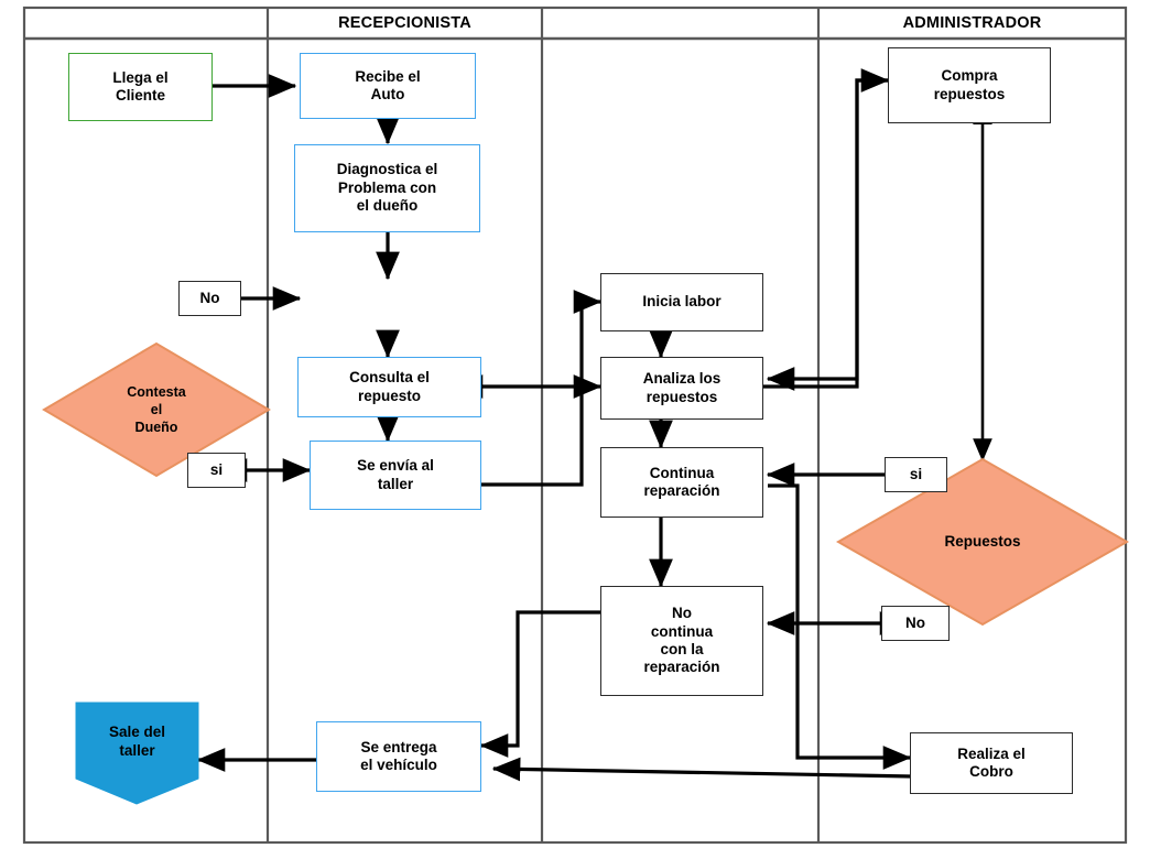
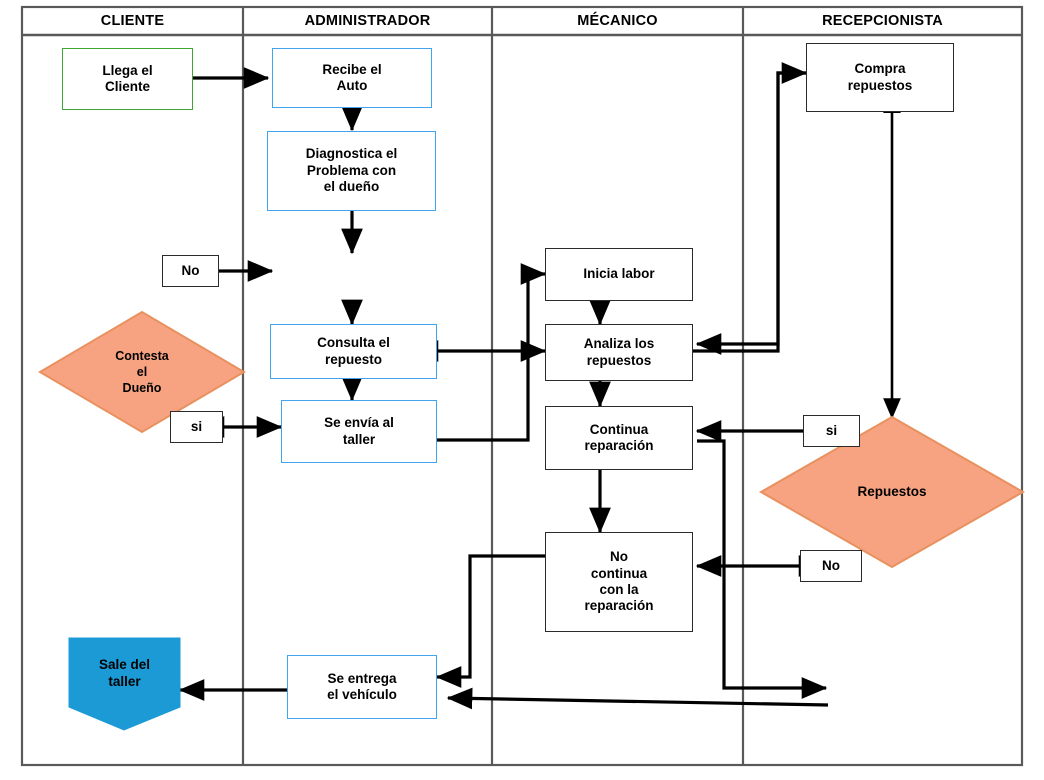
+ CLIENTE
- RECEPCIONISTA
+ ADMINISTRADOR
+ MÉCANICO
- ADMINISTRADOR
+ RECEPCIONISTA
  Llega el
  Cliente
  Contesta
  el
  Dueño
  No
  si
  Sale del
  taller
  Recibe el
  Auto
  Diagnostica el
  Problema con
  el dueño
  Consulta el
  repuesto
  Se envía al
  taller
  Se entrega
  el vehículo
  Inicia labor
  Analiza los
  repuestos
  Continua
  reparación
  No
  continua
  con la
  reparación
  Compra
  repuestos
  Repuestos
  si
  No
- Realiza el
- Cobro
